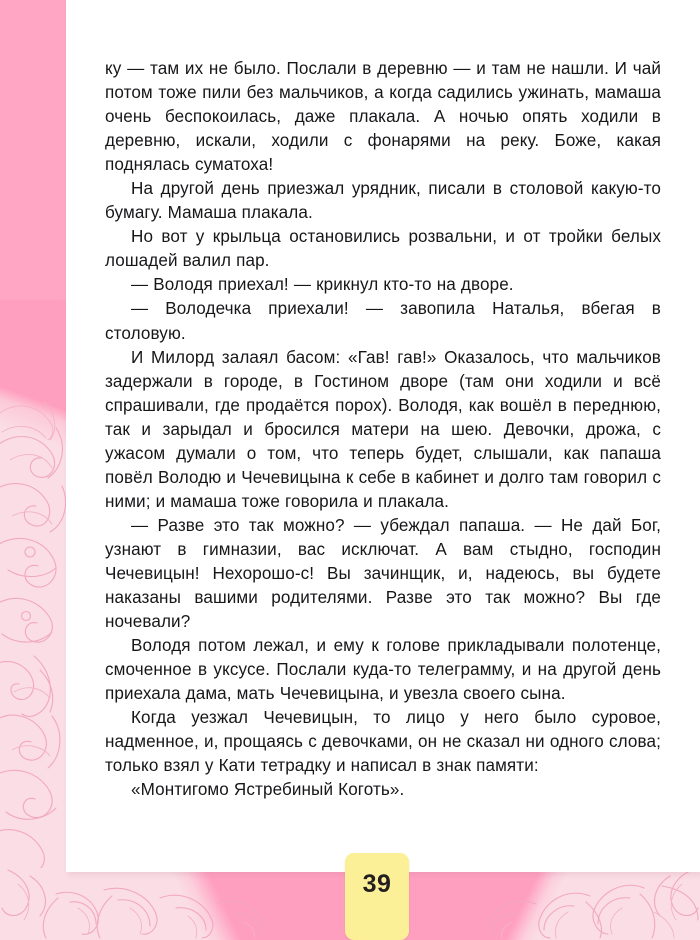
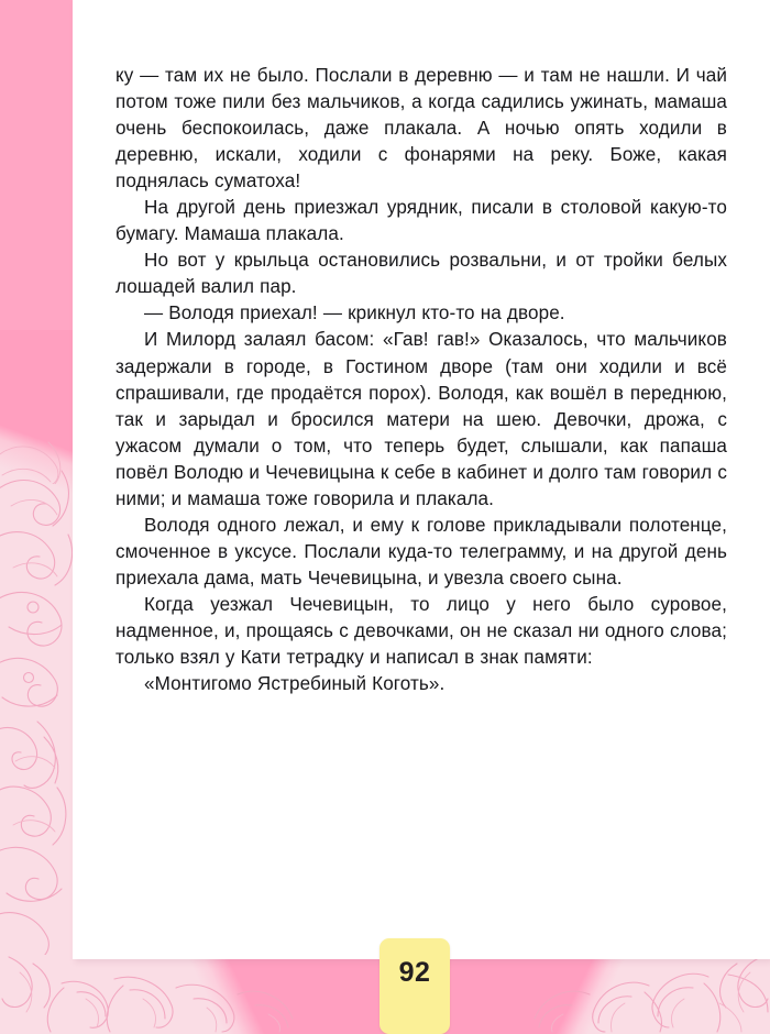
  ку — там их не было. Послали в деревню — и там не нашли. И чай потом тоже пили без мальчиков, а когда садились ужинать, мамаша очень беспокоилась, даже плакала. А ночью опять ходили в деревню, искали, ходили с фонарями на реку. Боже, какая поднялась суматоха!
  На другой день приезжал урядник, писали в столовой какую-то бумагу. Мамаша плакала.
  Но вот у крыльца остановились розвальни, и от тройки белых лошадей валил пар.
  — Володя приехал! — крикнул кто-то на дворе.
- — Володечка приехали! — завопила Наталья, вбегая в столовую.
  И Милорд залаял басом: «Гав! гав!» Оказалось, что мальчиков задержали в городе, в Гостином дворе (там они ходили и всё спрашивали, где продаётся порох). Володя, как вошёл в переднюю, так и зарыдал и бросился матери на шею. Девочки, дрожа, с ужасом думали о том, что теперь будет, слышали, как папаша повёл Володю и Чечевицына к себе в кабинет и долго там говорил с ними; и мамаша тоже говорила и плакала.
- — Разве это так можно? — убеждал папаша. — Не дай Бог, узнают в гимназии, вас исключат. А вам стыдно, господин Чечевицын! Нехорошо-с! Вы зачинщик, и, надеюсь, вы будете наказаны вашими родителями. Разве это так можно? Вы где ночевали?
- Володя потом лежал, и ему к голове прикладывали полотенце, смоченное в уксусе. Послали куда-то телеграмму, и на другой день приехала дама, мать Чечевицына, и увезла своего сына.
+ Володя одного лежал, и ему к голове прикладывали полотенце, смоченное в уксусе. Послали куда-то телеграмму, и на другой день приехала дама, мать Чечевицына, и увезла своего сына.
  Когда уезжал Чечевицын, то лицо у него было суровое, надменное, и, прощаясь с девочками, он не сказал ни одного слова; только взял у Кати тетрадку и написал в знак памяти:
  «Монтигомо Ястребиный Коготь».
- 39
+ 92
